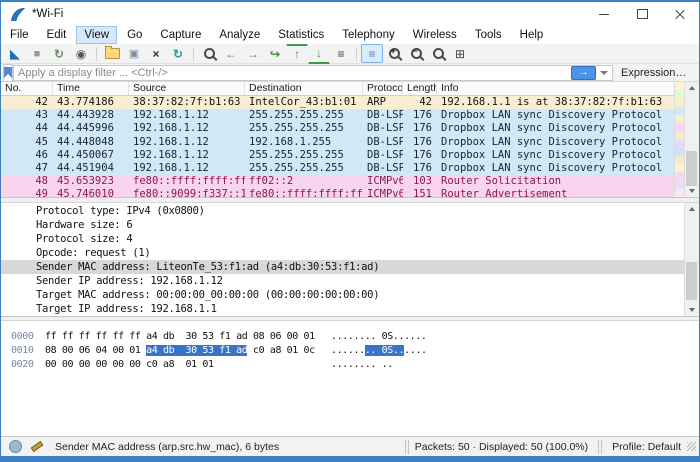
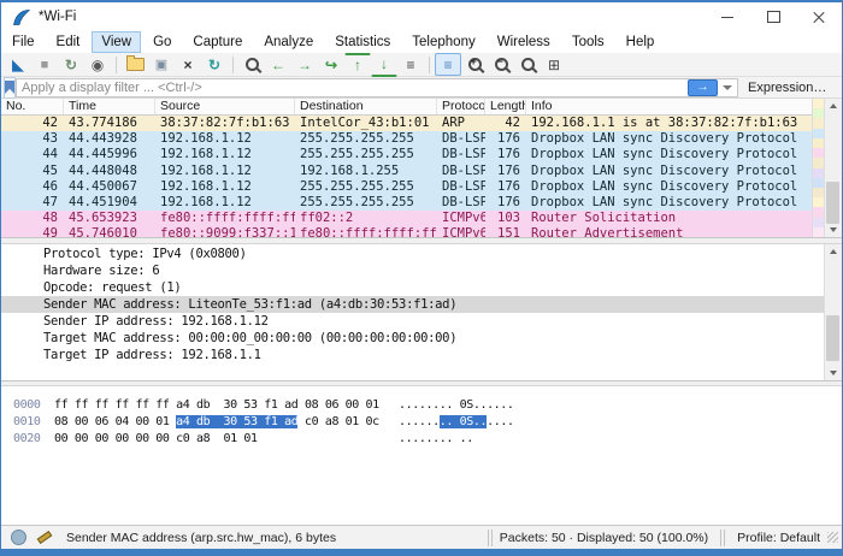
  *Wi-Fi
  File
  Edit
  View
  Go
  Capture
  Analyze
  Statistics
  Telephony
  Wireless
  Tools
  Help
  ◣
  ■
  ↻
  ◉
  ▣
  ×
  ↻
  ←
  →
  ↪
  ↑
  ↓
  ≡
  ≡
  ⊞
  Apply a display filter ... <Ctrl-/>
  →
  Expression…
  No.
  Time
  Source
  Destination
  Protoco
  Length
  Info
  42
  43.774186
  38:37:82:7f:b1:63
  IntelCor_43:b1:01
  ARP
  42
  192.168.1.1 is at 38:37:82:7f:b1:63
  43
  44.443928
  192.168.1.12
  255.255.255.255
  DB-LSP
  176
  Dropbox LAN sync Discovery Protocol
  44
  44.445996
  192.168.1.12
  255.255.255.255
  DB-LSP
  176
  Dropbox LAN sync Discovery Protocol
  45
  44.448048
  192.168.1.12
  192.168.1.255
  DB-LSP
  176
  Dropbox LAN sync Discovery Protocol
  46
  44.450067
  192.168.1.12
  255.255.255.255
  DB-LSP
  176
  Dropbox LAN sync Discovery Protocol
  47
  44.451904
  192.168.1.12
  255.255.255.255
  DB-LSP
  176
  Dropbox LAN sync Discovery Protocol
  48
  45.653923
  fe80::ffff:ffff:ff
  ff02::2
  ICMPv6
  103
  Router Solicitation
  49
  45.746010
  fe80::9099:f337::1
  fe80::ffff:ffff:ff
  ICMPv6
  151
  Router Advertisement
  Protocol type: IPv4 (0x0800)
  Hardware size: 6
- Protocol size: 4
  Opcode: request (1)
  Sender MAC address: LiteonTe_53:f1:ad (a4:db:30:53:f1:ad)
  Sender IP address: 192.168.1.12
  Target MAC address: 00:00:00_00:00:00 (00:00:00:00:00:00)
  Target IP address: 192.168.1.1
  0000
  ff ff ff ff ff ff a4 db 30 53 f1 ad 08 06 00 01
  ........ 0S......
  0010
  08 00 06 04 00 01 a4 db 30 53 f1 ad c0 a8 01 0c
  ........ 0S......
  0020
  00 00 00 00 00 00 c0 a8 01 01
  ........ ..
  Sender MAC address (arp.src.hw_mac), 6 bytes
  Packets: 50 · Displayed: 50 (100.0%)
  Profile: Default
